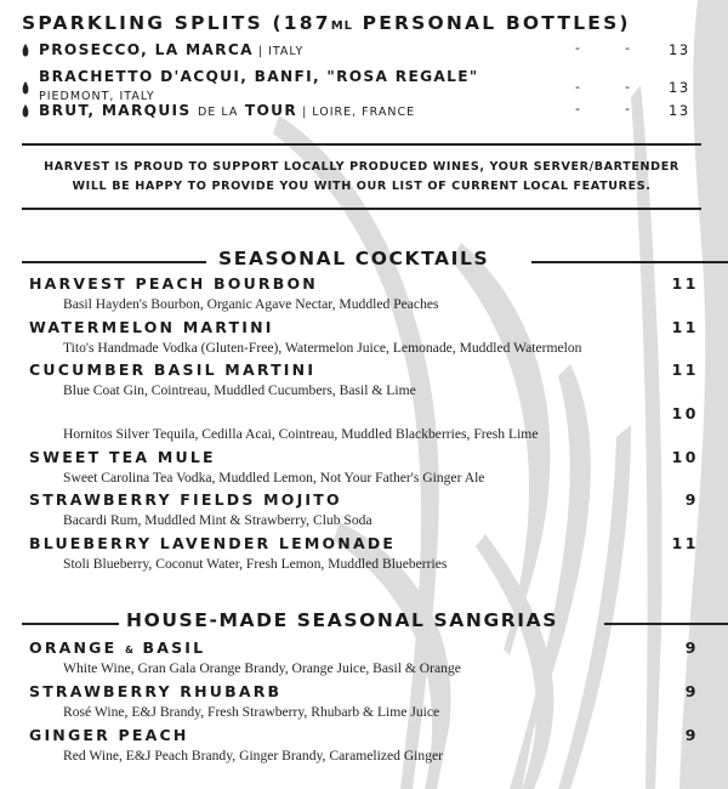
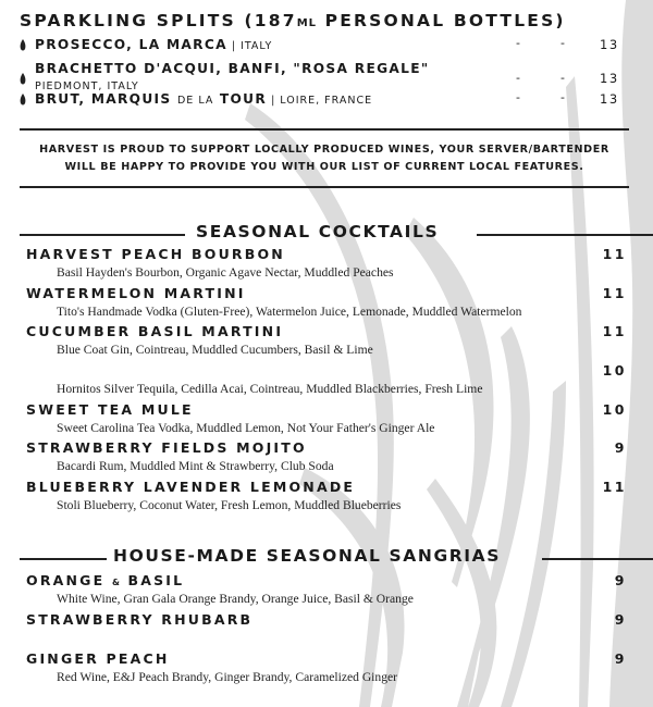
  SPARKLING SPLITS (187ML PERSONAL BOTTLES)
  PROSECCO, LA MARCA | ITALY
  -
  -
  13
  BRACHETTO D'ACQUI, BANFI, "ROSA REGALE"
  PIEDMONT, ITALY
  -
  -
  13
  BRUT, MARQUIS DE LA TOUR | LOIRE, FRANCE
  -
  -
  13
  HARVEST IS PROUD TO SUPPORT LOCALLY PRODUCED WINES, YOUR SERVER/BARTENDER
  WILL BE HAPPY TO PROVIDE YOU WITH OUR LIST OF CURRENT LOCAL FEATURES.
  SEASONAL COCKTAILS
  HARVEST PEACH BOURBON
  Basil Hayden's Bourbon, Organic Agave Nectar, Muddled Peaches
  11
  WATERMELON MARTINI
  Tito's Handmade Vodka (Gluten-Free), Watermelon Juice, Lemonade, Muddled Watermelon
  11
  CUCUMBER BASIL MARTINI
  Blue Coat Gin, Cointreau, Muddled Cucumbers, Basil & Lime
  11
  Hornitos Silver Tequila, Cedilla Acai, Cointreau, Muddled Blackberries, Fresh Lime
  10
  SWEET TEA MULE
  Sweet Carolina Tea Vodka, Muddled Lemon, Not Your Father's Ginger Ale
  10
  STRAWBERRY FIELDS MOJITO
  Bacardi Rum, Muddled Mint & Strawberry, Club Soda
  9
  BLUEBERRY LAVENDER LEMONADE
  Stoli Blueberry, Coconut Water, Fresh Lemon, Muddled Blueberries
  11
  HOUSE-MADE SEASONAL SANGRIAS
  ORANGE & BASIL
  White Wine, Gran Gala Orange Brandy, Orange Juice, Basil & Orange
  9
  STRAWBERRY RHUBARB
- Rosé Wine, E&J Brandy, Fresh Strawberry, Rhubarb & Lime Juice
  9
  GINGER PEACH
  Red Wine, E&J Peach Brandy, Ginger Brandy, Caramelized Ginger
  9
